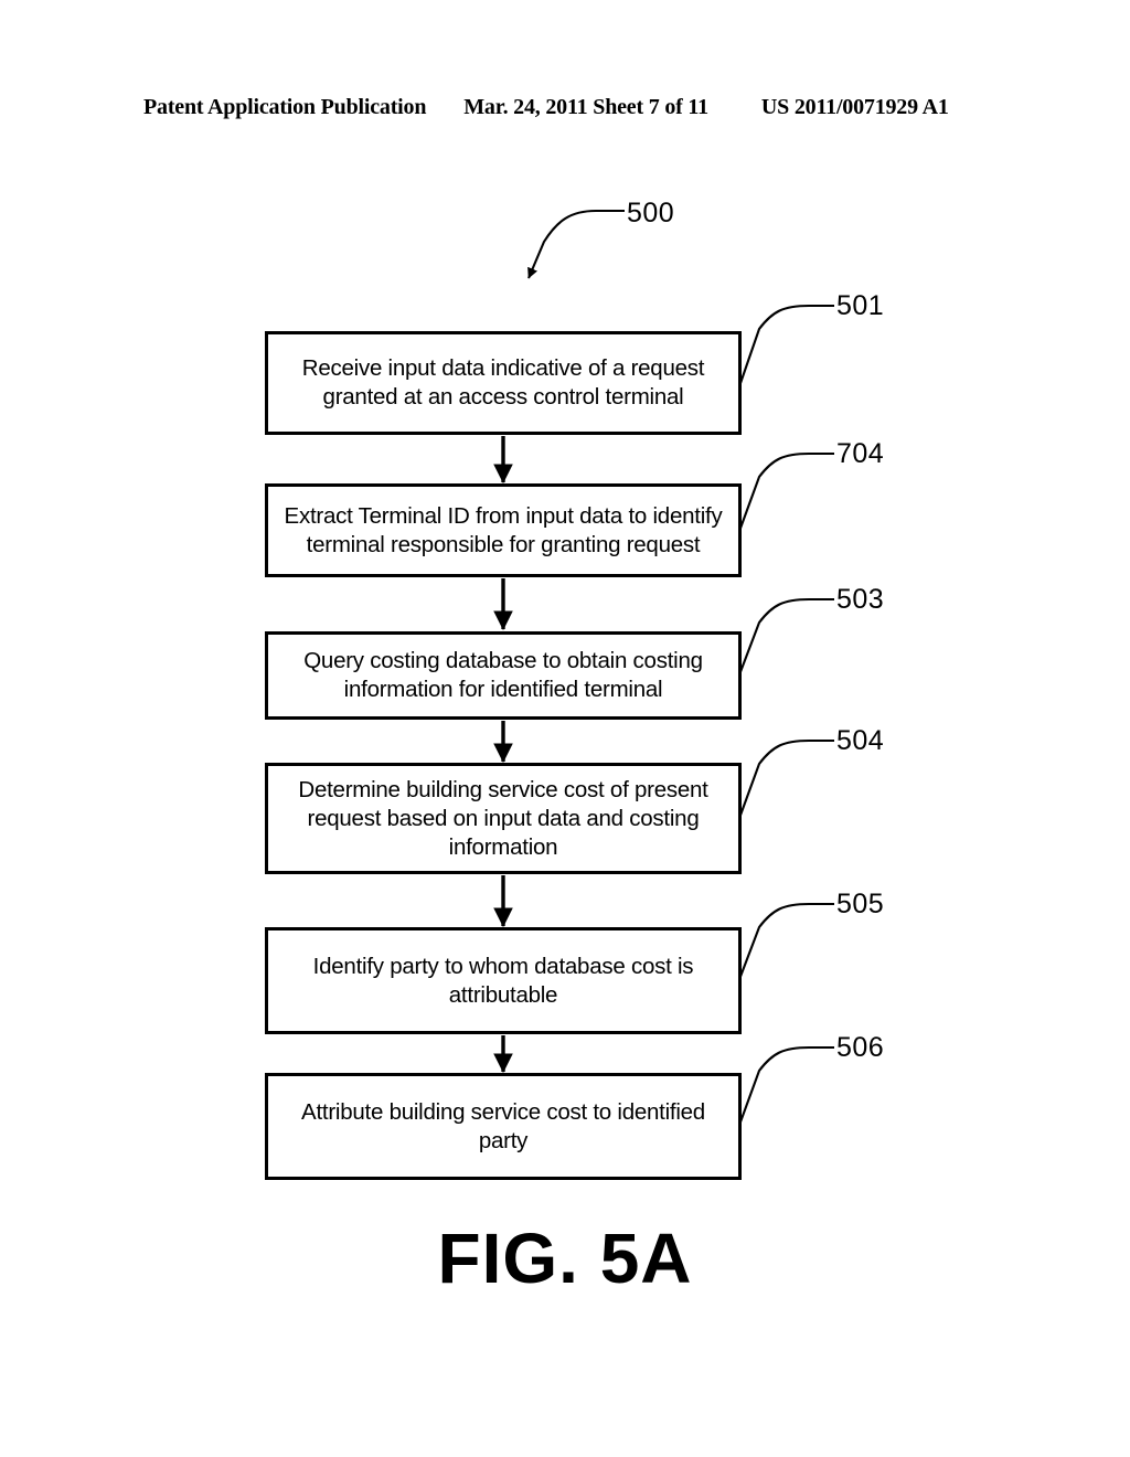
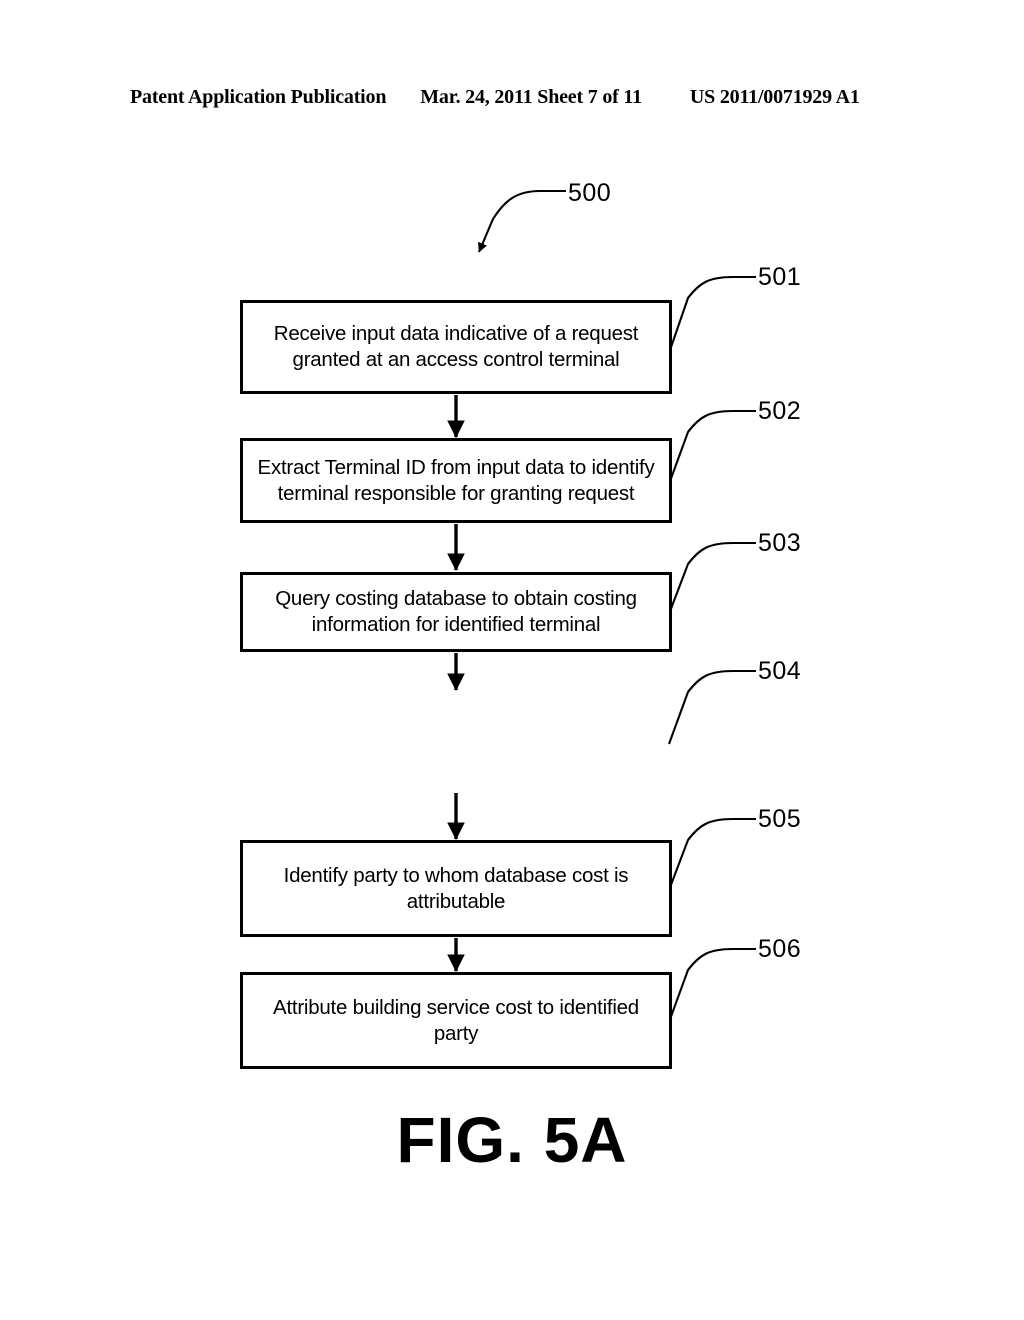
  Patent Application Publication
  Mar. 24, 2011 Sheet 7 of 11
  US 2011/0071929 A1
  500
  Receive input data indicative of a request granted at an access control terminal
  Extract Terminal ID from input data to identify terminal responsible for granting request
  Query costing database to obtain costing information for identified terminal
- Determine building service cost of present request based on input data and costing information
  Identify party to whom database cost is attributable
  Attribute building service cost to identified party
  501
- 704
+ 502
  503
  504
  505
  506
  FIG. 5A
